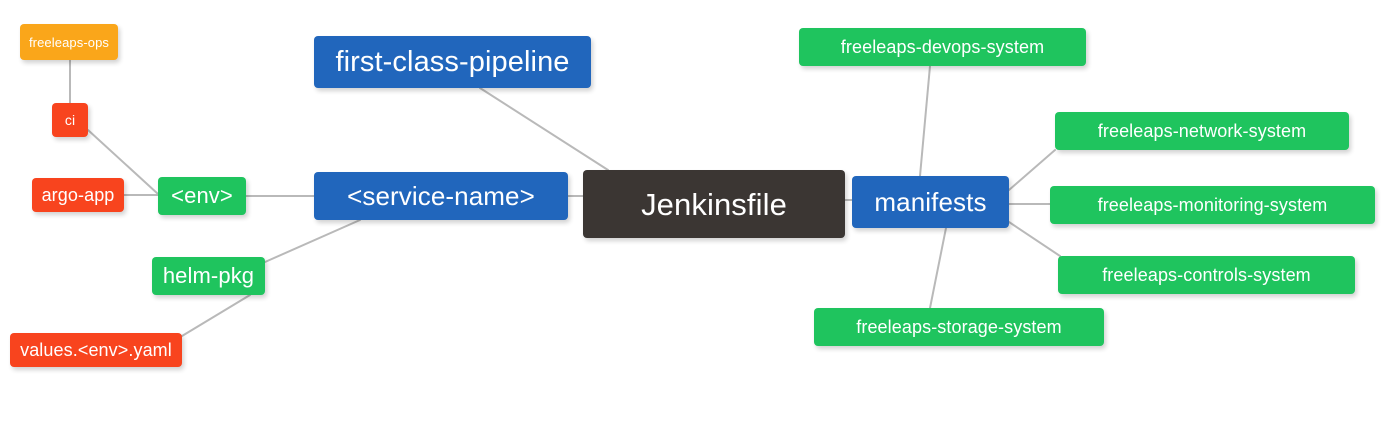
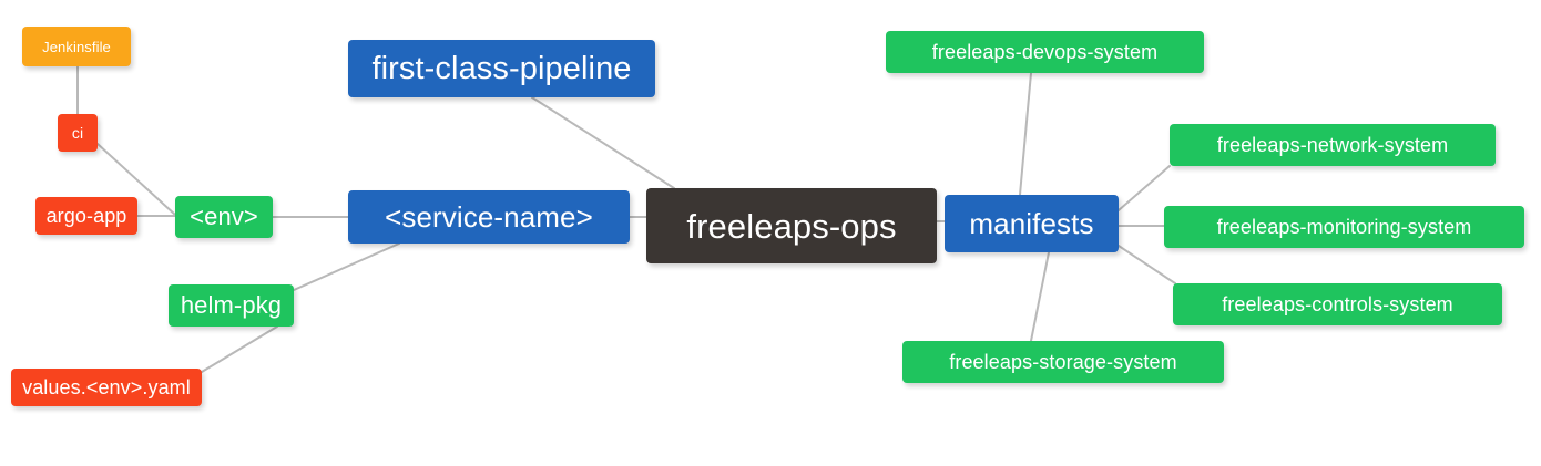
- freeleaps-ops
+ Jenkinsfile
  ci
  argo-app
  <env>
  helm-pkg
  values.<env>.yaml
  first-class-pipeline
  <service-name>
- Jenkinsfile
+ freeleaps-ops
  manifests
  freeleaps-devops-system
  freeleaps-network-system
  freeleaps-monitoring-system
  freeleaps-controls-system
  freeleaps-storage-system
